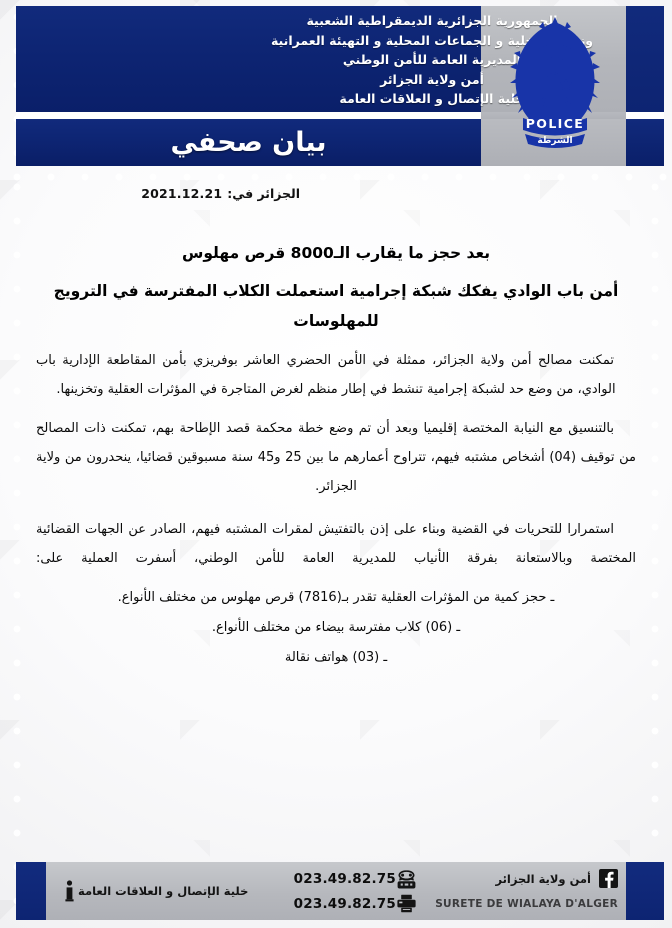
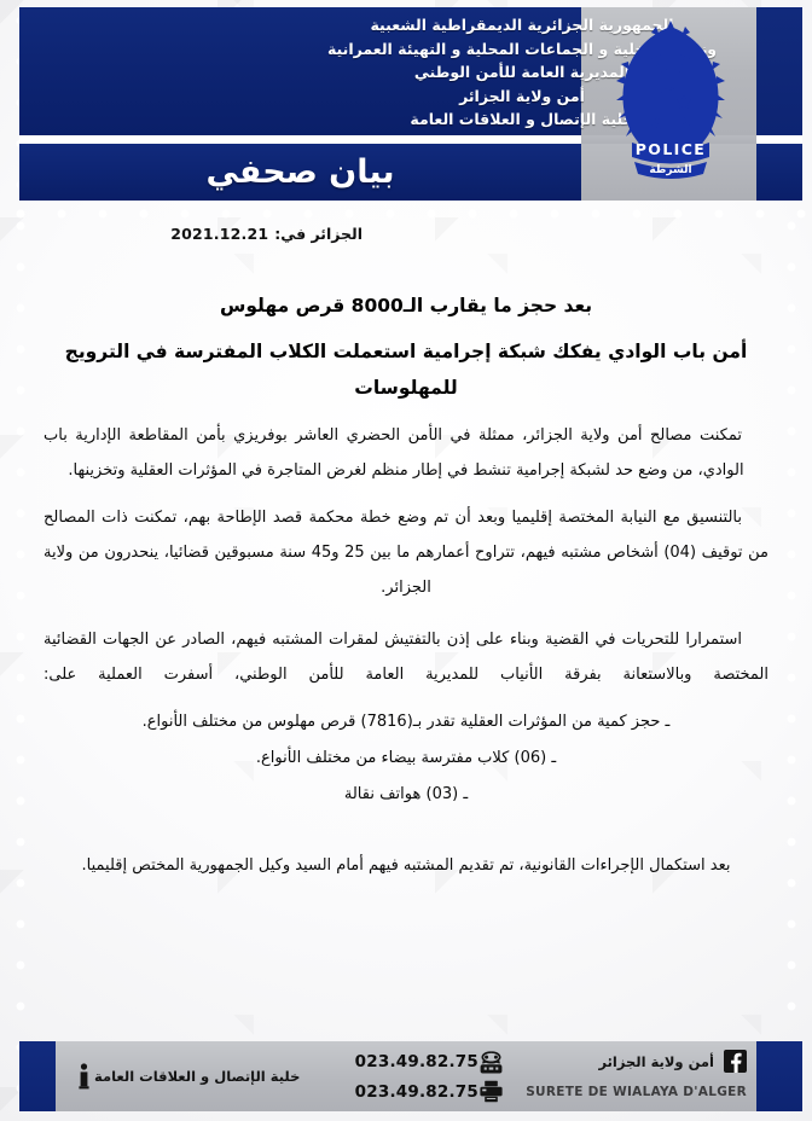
  لجمهورية الجزائرية الديمقراطية الشعبية
  وزلية و الجماعات المحلية و التهيئة العمرانية
  لمديرية العامة للأمن الوطني
  أمن ولاية الجزائر
  لية الإتصال و العلاقات العامة
  بيان صحفي
  POLICE
  الشرطة
  الجزائر في:2021.12.21
  بعد حجز ما يقارب الـ8000 قرص مهلوس
  أمن باب الوادي يفكك شبكة إجرامية استعملت الكلاب المفترسة في الترويج للمهلوسات
  تمكنت مصالح أمن ولاية الجزائر، ممثلة في الأمن الحضري العاشر بوفريزي بأمن المقاطعة الإدارية باب الوادي، من وضع حد لشبكة إجرامية تنشط في إطار منظم لغرض المتاجرة في المؤثرات العقلية وتخزينها.
  بالتنسيق مع النيابة المختصة إقليميا وبعد أن تم وضع خطة محكمة قصد الإطاحة بهم، تمكنت ذات المصالح من توقيف (04) أشخاص مشتبه فيهم، تتراوح أعمارهم ما بين 25 و45 سنة مسبوقين قضائيا، ينحدرون من ولاية الجزائر.
  استمرارا للتحريات في القضية وبناء على إذن بالتفتيش لمقرات المشتبه فيهم، الصادر عن الجهات القضائية المختصة وبالاستعانة بفرقة الأنياب للمديرية العامة للأمن الوطني، أسفرت العملية على:
  ـ حجز كمية من المؤثرات العقلية تقدر بـ(7816) قرص مهلوس من مختلف الأنواع.
  ـ (06) كلاب مفترسة بيضاء من مختلف الأنواع.
  ـ (03) هواتف نقالة
+ بعد استكمال الإجراءات القانونية، تم تقديم المشتبه فيهم أمام السيد وكيل الجمهورية المختص إقليميا.
  أمن ولاية الجزائر
  SURETE DE WIALAYA D'ALGER
  023.49.82.75
  023.49.82.75
  خلية الإتصال و العلاقات العامة
